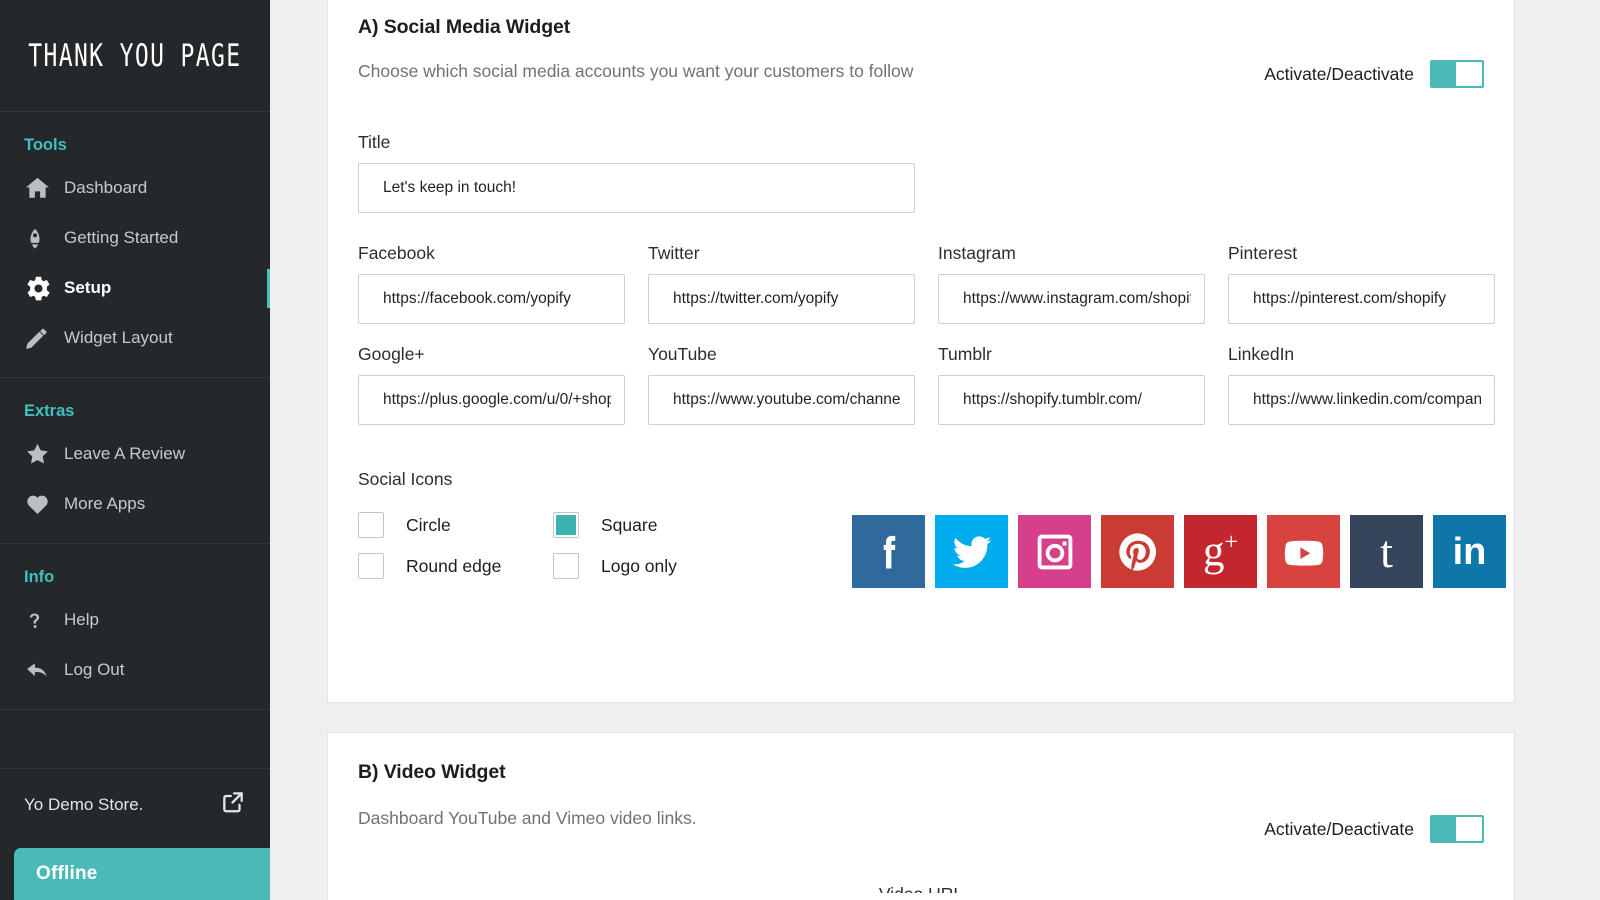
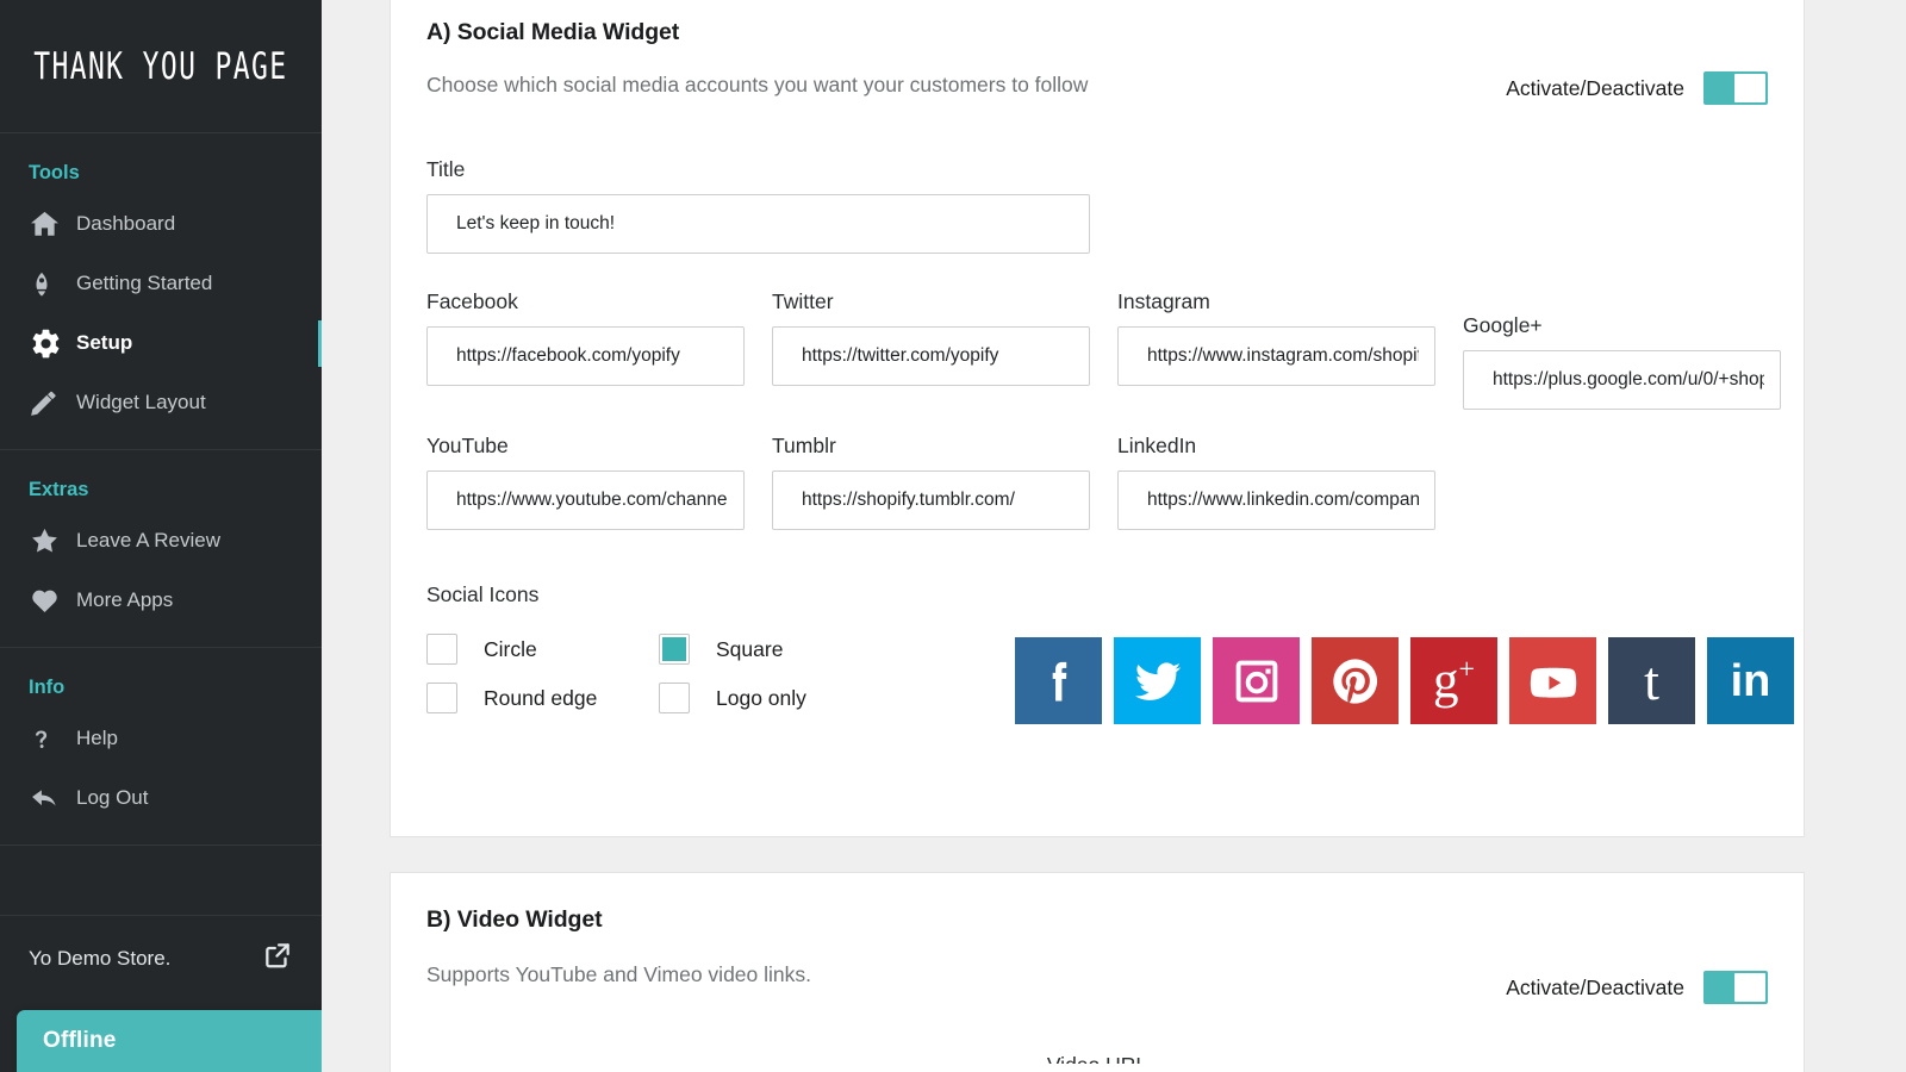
  THANK YOU PAGE
  Tools
  Dashboard
  Getting Started
  Setup
  Widget Layout
  Extras
  Leave A Review
  More Apps
  Info
  Help
  Log Out
  Yo Demo Store.
  Offline
  A) Social Media Widget
  Choose which social media accounts you want your customers to follow
  Activate/Deactivate
  Title
  Let's keep in touch!
  Facebook
  https://facebook.com/yopify
  Twitter
  https://twitter.com/yopify
  Instagram
  https://www.instagram.com/shopi
- Pinterest
- https://pinterest.com/shopify
  Google+
  https://plus.google.com/u/0/+shop
  YouTube
  https://www.youtube.com/channe
  Tumblr
  https://shopify.tumblr.com/
  LinkedIn
  https://www.linkedin.com/compan
  Social Icons
  Circle
  Square
  Round edge
  Logo only
  g+
  t
  in
  B) Video Widget
- Dashboard YouTube and Vimeo video links.
+ Supports YouTube and Vimeo video links.
  Activate/Deactivate
